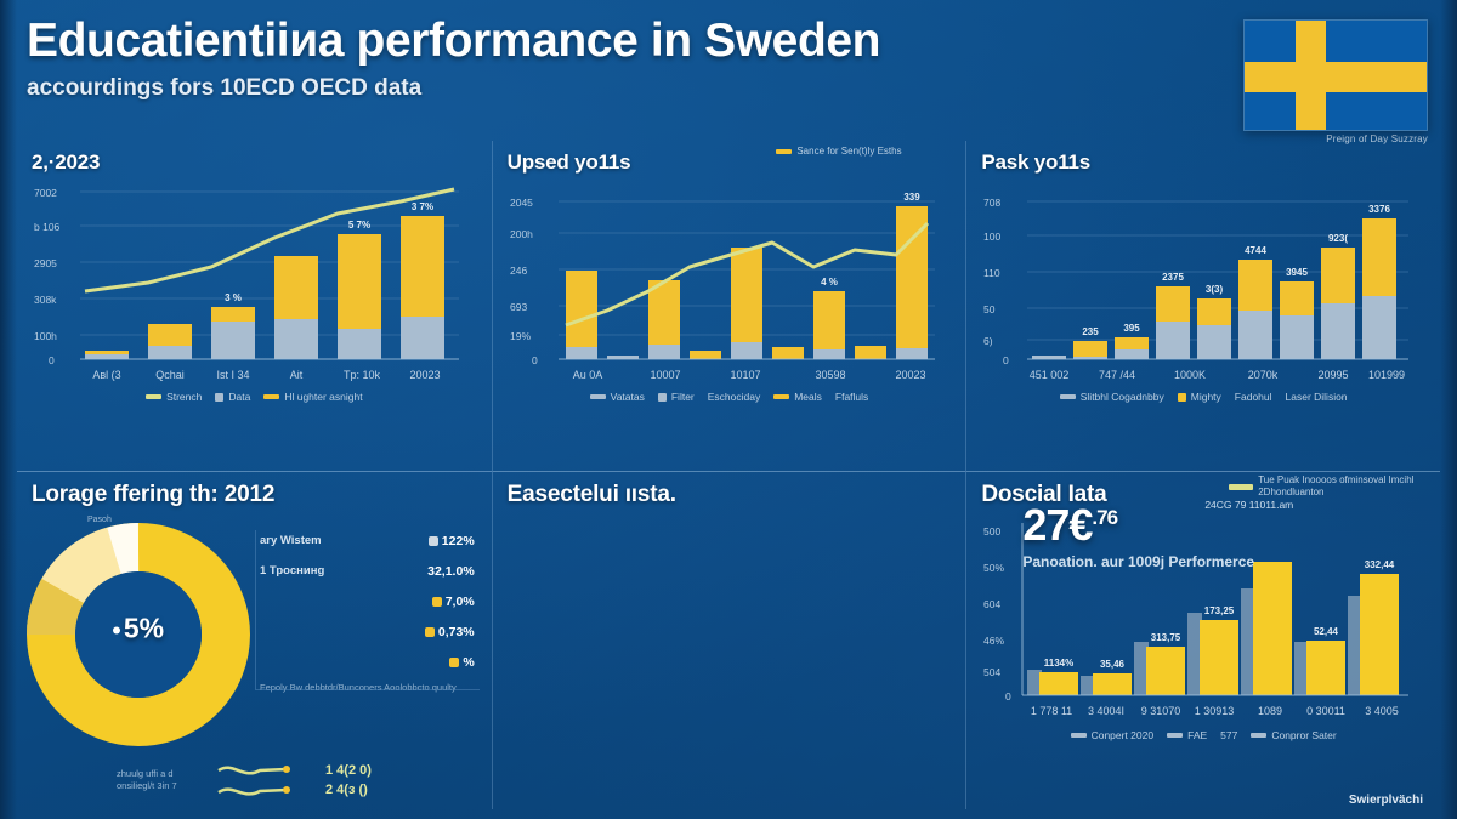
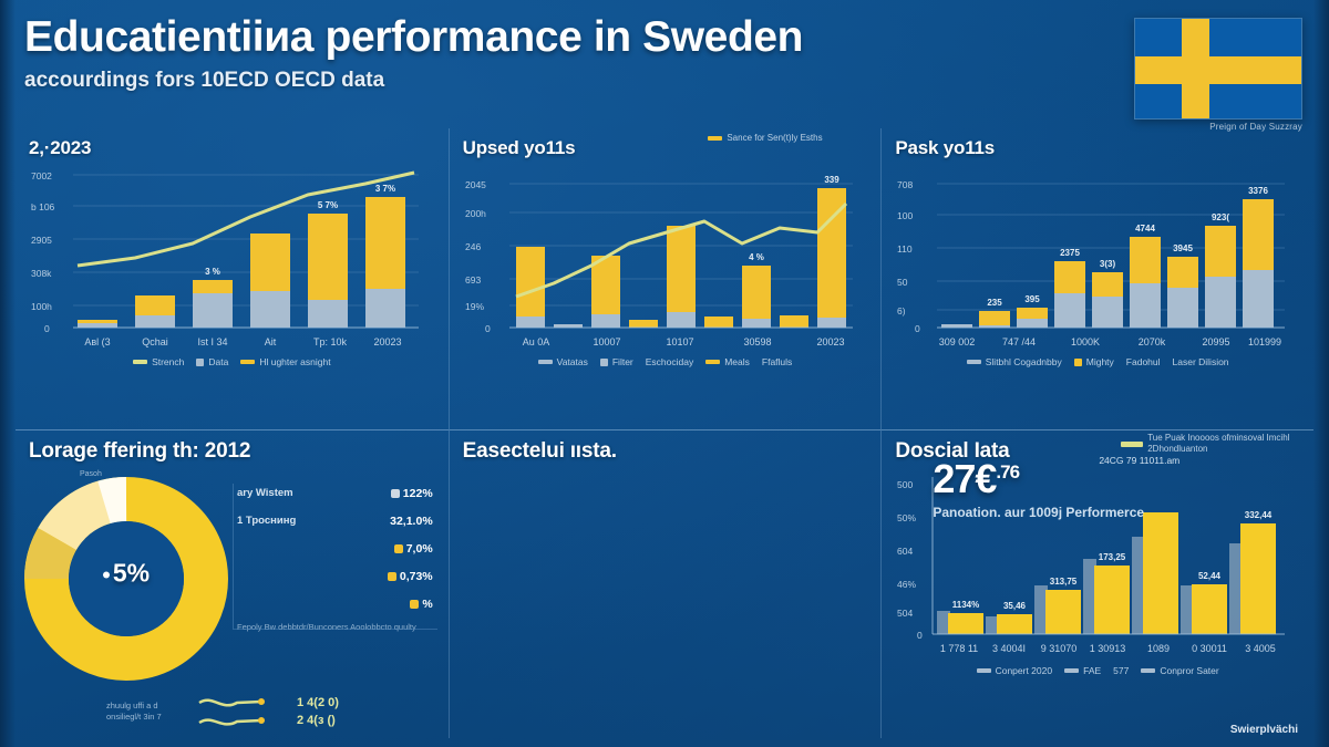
  Educatientiiиa performance in Sweden
  accourdings fors 10ECD OECD data
  Preign of Day Suzzray
  2,·2023
  7002
  b 106
  2905
  308k
  100h
  0
  3 %
  5 7%
  3 7%
  Aвl (3
  Qchai
  Ist I 34
  Ait
  Tp: 10k
  20023
  Strench
  Data
  Hl ughter asnight
  Upsed yo11s
  Sance for Sen(t)ly Esths
  2045
  200h
  246
  693
  19%
  0
  4 %
  339
  Au 0A
  10007
  10107
  30598
  20023
  Vatatas
  Filter
  Eschociday
  Meals
  Ffafluls
  Pask yo11s
  708
  100
  110
  50
  6)
  0
  235
  395
  2375
  3(3)
  4744
  3945
  923(
  3376
- 451 002
+ 309 002
  747 /44
  1000K
  2070k
  20995
  101999
  Slitbhl Cogadnbby
  Mighty
  Fadohul
  Laser Dilision
  Lorage ffering th: 2012
  5%
  ary Wistem
  122%
  1 Троснинg
  32,1.0%
  7,0%
  0,73%
  %
  Fepoly Bw debbtdr/Bunconers Aoolobbcto quulty
  zhuulg uffi a d onsiliegl/t 3in 7
  1 4(2 0)
  2 4(з ()
  Easectelui ıısta.
  Doscial Iata
  27€.76
  Panoation. aur 1009j Performerce
  Tue Puak Inoooos ofminsoval Imcihl 2Dhondluanton
  24CG 79 11011.am
  500
  50%
  604
  46%
  504
  0
  1134%
  35,46
  313,75
  173,25
  52,44
  332,44
  1 778 11
  3 4004I
  9 31070
  1 30913
  1089
  0 30011
  3 4005
  Conpert 2020
  FAE
  577
  Conpror Sater
  Swierplvächi
